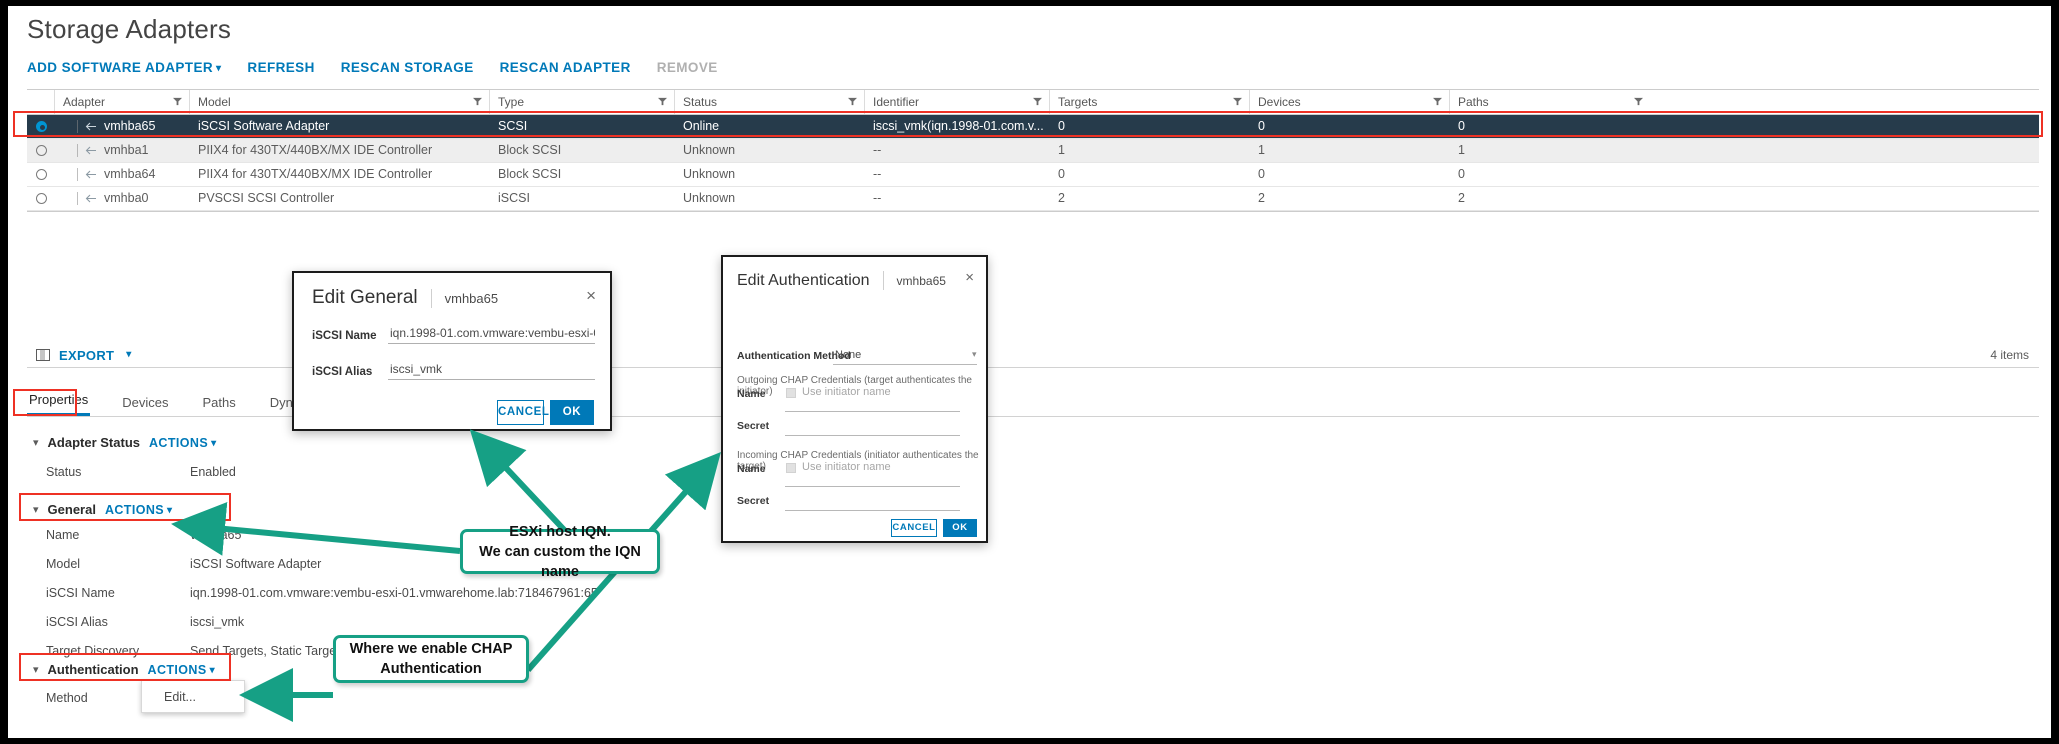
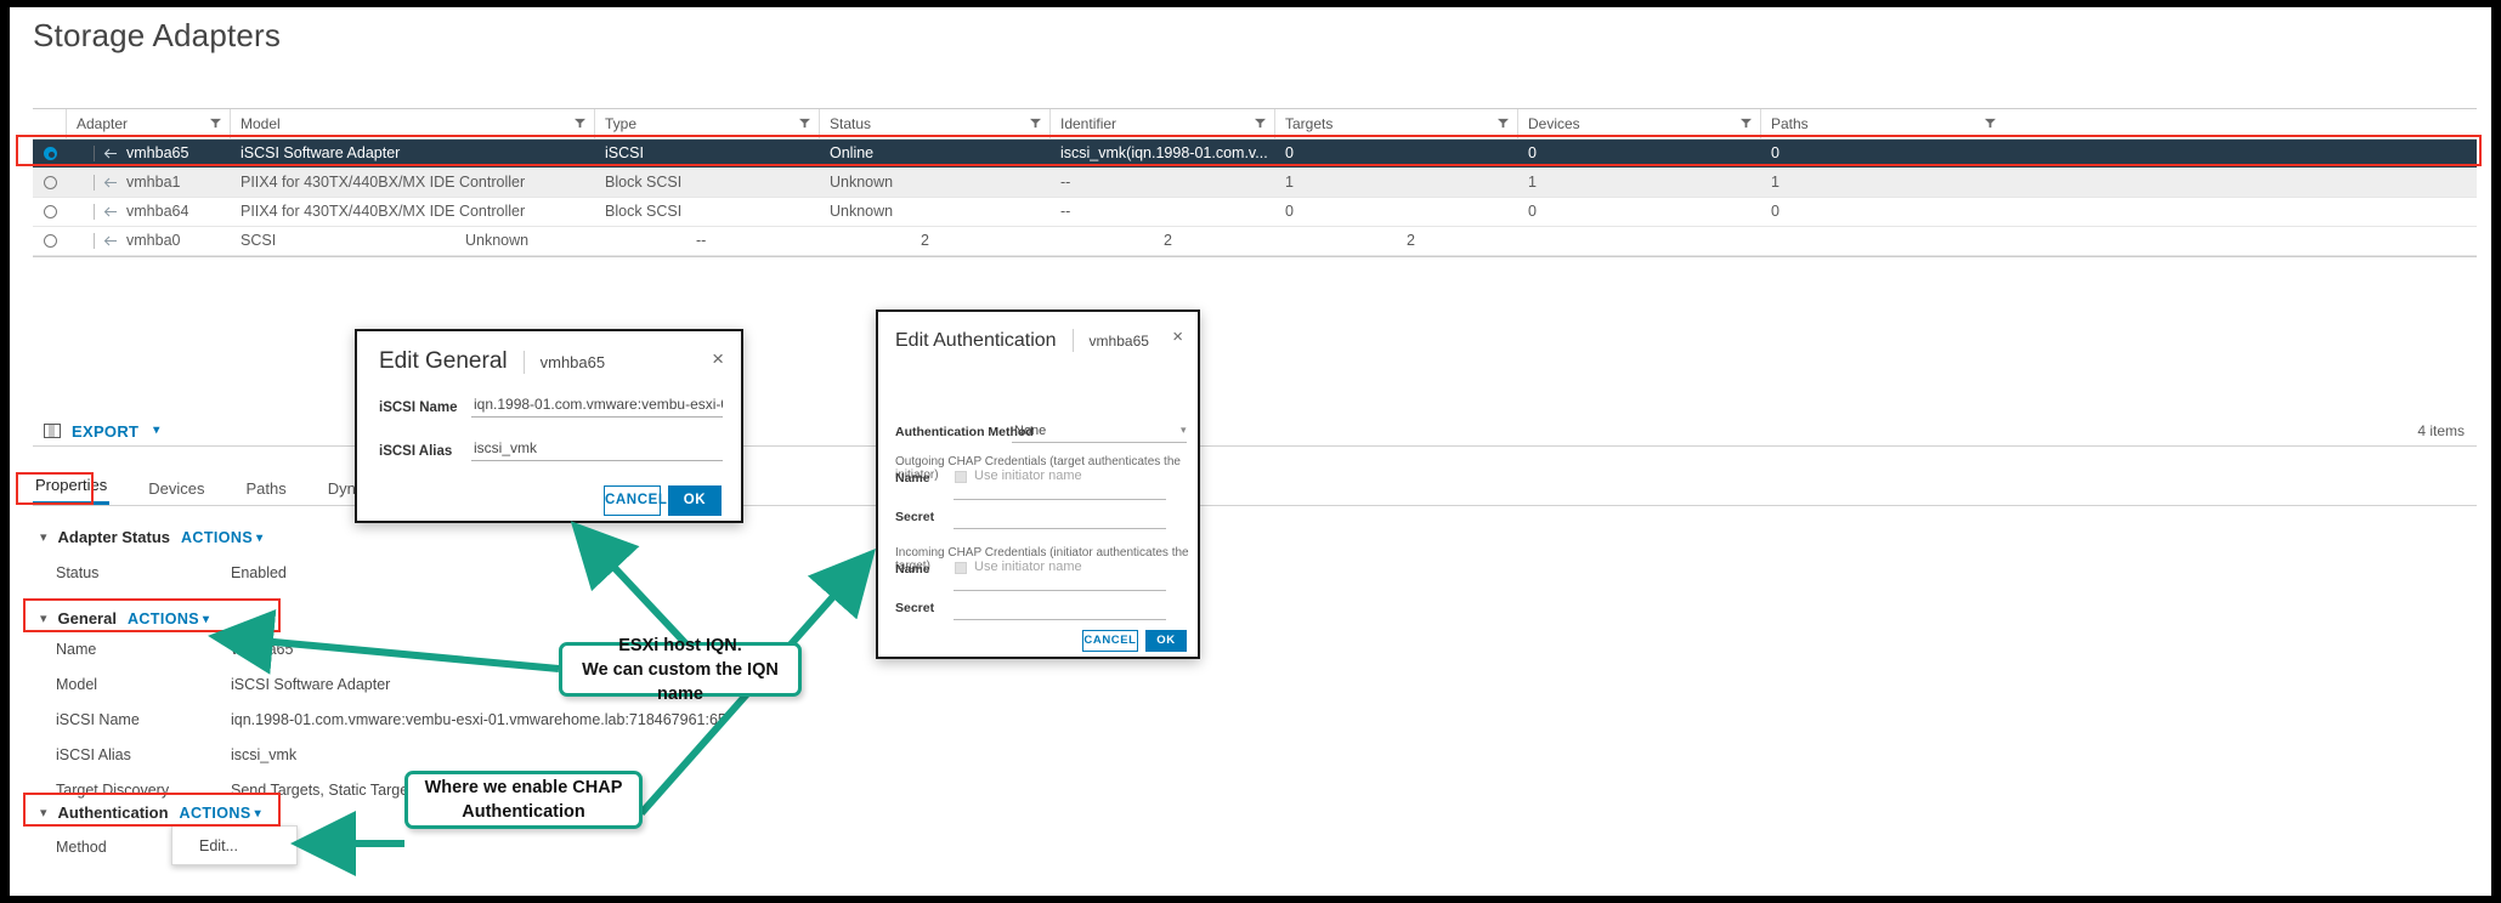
  Storage Adapters
- ADD SOFTWARE ADAPTER ▾
- REFRESH
- RESCAN STORAGE
- RESCAN ADAPTER
- REMOVE
  Adapter
  Model
  Type
  Status
  Identifier
  Targets
  Devices
  Paths
  vmhba65
  iSCSI Software Adapter
- SCSI
+ iSCSI
  Online
  iscsi_vmk(iqn.1998-01.com.v...
  0
  0
  0
  vmhba1
  PIIX4 for 430TX/440BX/MX IDE Controller
  Block SCSI
  Unknown
  --
  1
  1
  1
  vmhba64
  PIIX4 for 430TX/440BX/MX IDE Controller
  Block SCSI
  Unknown
  --
  0
  0
  0
  vmhba0
- PVSCSI SCSI Controller
- iSCSI
+ SCSI
  Unknown
  --
  2
  2
  2
  EXPORT
  ▾
  4 items
  Properties
  Devices
  Paths
  ▾
  Adapter Status
  ACTIONS ▾
  Status
  Enabled
  ▾
  General
  ACTIONS ▾
  Name
  vmhba65
  Model
  iSCSI Software Adapter
  iSCSI Name
  iqn.1998-01.com.vmware:vembu-esxi-01.vmwarehome.lab:718467961:6
  iSCSI Alias
  iscsi_vmk
  Target Discovery
  Send Targets, Static Targ
  ▾
  Authentication
  ACTIONS ▾
  Method
  Edit...
  Edit General
  vmhba65
  ×
  iSCSI Name
  iSCSI Alias
  iscsi_vmk
  CANCE
  OK
  Edit Authentication
  vmhba65
  ×
  Authentication Method
  None
  ▾
  Outgoing CHAP Credentials (target authenticates the initiator)
  Name
  Use initiator name
  Secret
  Incoming CHAP Credentials (initiator authenticates the target)
  Name
  Use initiator name
  Secret
  CANCEL
  OK
  ESXi host IQN.
  We can custom the IQN name
  Where we enable CHAP
  Authentication
